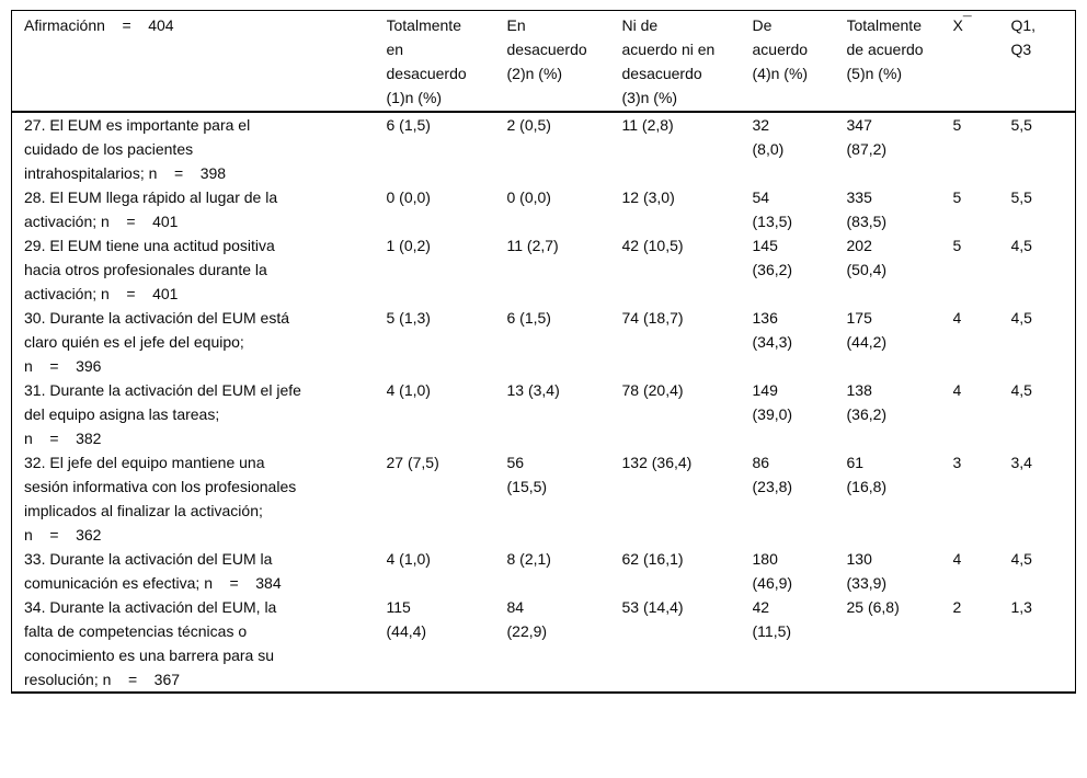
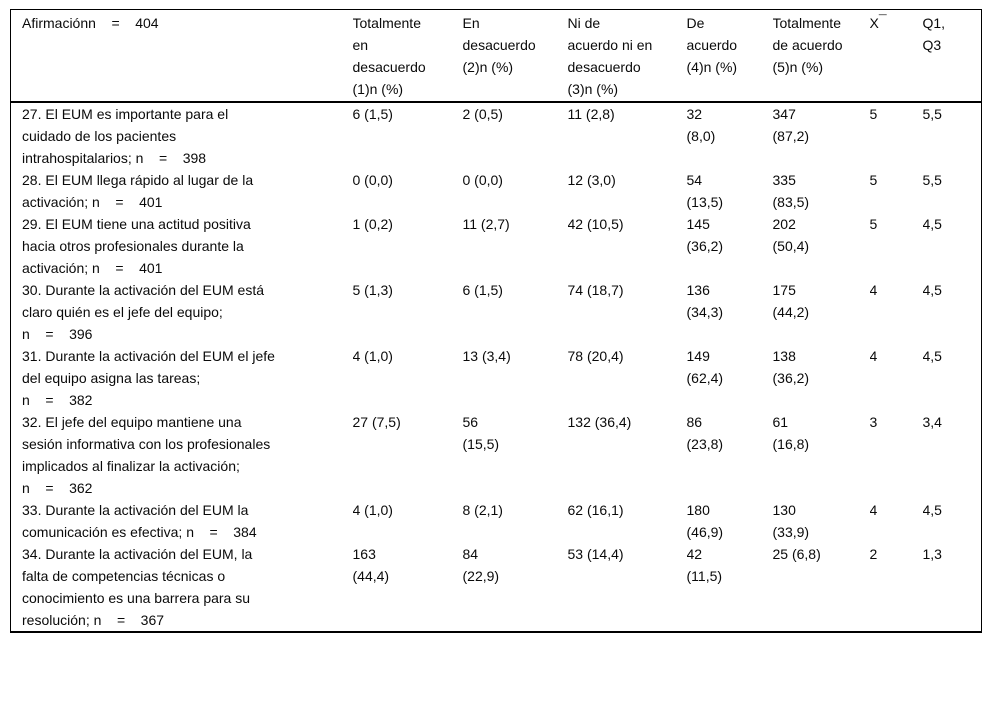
  Afirmaciónn = 404	Totalmente en desacuerdo (1)n (%)	En desacuerdo (2)n (%)	Ni de acuerdo ni en desacuerdo (3)n (%)	De acuerdo (4)n (%)	Totalmente de acuerdo (5)n (%)	X¯	Q1, Q3
  27. El EUM es importante para el cuidado de los pacientes intrahospitalarios; n = 398	6 (1,5)	2 (0,5)	11 (2,8)	32 (8,0)	347 (87,2)	5	5,5
  28. El EUM llega rápido al lugar de la activación; n = 401	0 (0,0)	0 (0,0)	12 (3,0)	54 (13,5)	335 (83,5)	5	5,5
  29. El EUM tiene una actitud positiva hacia otros profesionales durante la activación; n = 401	1 (0,2)	11 (2,7)	42 (10,5)	145 (36,2)	202 (50,4)	5	4,5
  30. Durante la activación del EUM está claro quién es el jefe del equipo; n = 396	5 (1,3)	6 (1,5)	74 (18,7)	136 (34,3)	175 (44,2)	4	4,5
- 31. Durante la activación del EUM el jefe del equipo asigna las tareas; n = 382	4 (1,0)	13 (3,4)	78 (20,4)	149 (39,0)	138 (36,2)	4	4,5
+ 31. Durante la activación del EUM el jefe del equipo asigna las tareas; n = 382	4 (1,0)	13 (3,4)	78 (20,4)	149 (62,4)	138 (36,2)	4	4,5
  32. El jefe del equipo mantiene una sesión informativa con los profesionales implicados al finalizar la activación; n = 362	27 (7,5)	56 (15,5)	132 (36,4)	86 (23,8)	61 (16,8)	3	3,4
  33. Durante la activación del EUM la comunicación es efectiva; n = 384	4 (1,0)	8 (2,1)	62 (16,1)	180 (46,9)	130 (33,9)	4	4,5
- 34. Durante la activación del EUM, la falta de competencias técnicas o conocimiento es una barrera para su resolución; n = 367	115 (44,4)	84 (22,9)	53 (14,4)	42 (11,5)	25 (6,8)	2	1,3
+ 34. Durante la activación del EUM, la falta de competencias técnicas o conocimiento es una barrera para su resolución; n = 367	163 (44,4)	84 (22,9)	53 (14,4)	42 (11,5)	25 (6,8)	2	1,3
